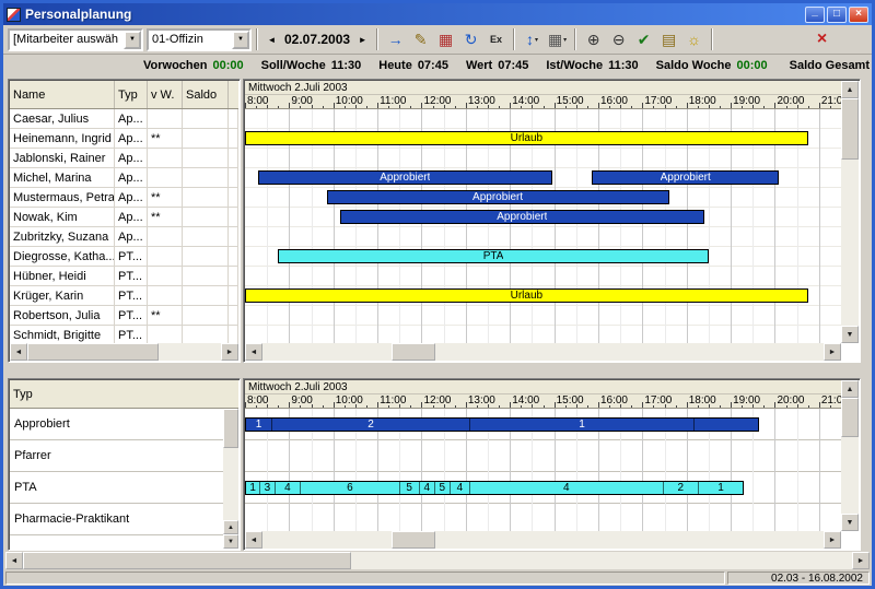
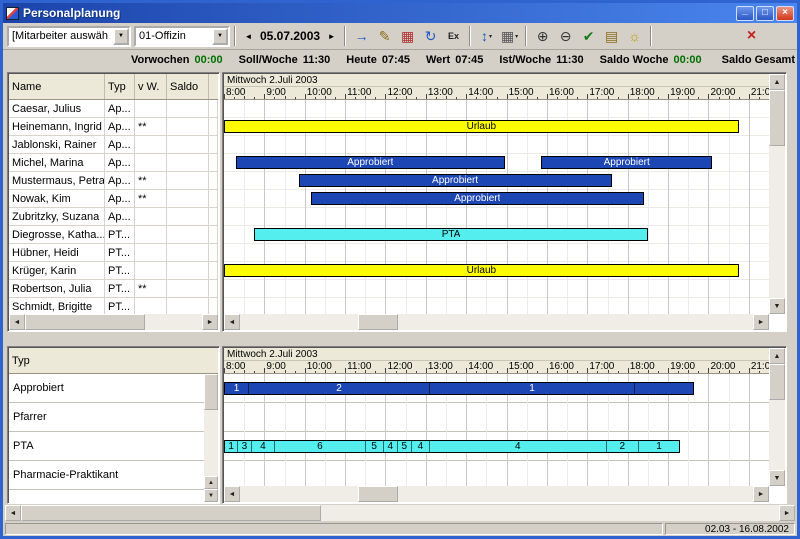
  Personalplanung
  _
  □
  ×
  [Mitarbeiter auswäh
  01-Offizin
  ◄
- 02.07.2003
+ 05.07.2003
  ►
  →
  ✎
  ▦
  ↻
  Ex
  ↕
  ▦
  ⊕
  ⊖
  ✔
  ▤
  ☼
  ×
  Vorwochen
  00:00
  Soll/Woche
  11:30
  Heute
  07:45
  Wert
  07:45
  Ist/Woche
  11:30
  Saldo Woche
  00:00
  Saldo Gesamt
  Name
  Typ
  v W.
  Saldo
  Caesar, Julius
  Ap...
  Heinemann, Ingrid
  Ap...
  **
  Jablonski, Rainer
  Ap...
  Michel, Marina
  Ap...
  Mustermaus, Petra
  Ap...
  **
  Nowak, Kim
  Ap...
  **
  Zubritzky, Suzana
  Ap...
  Diegrosse, Katha...
  PT...
  Hübner, Heidi
  PT...
  Krüger, Karin
  PT...
  Robertson, Julia
  PT...
  **
  Schmidt, Brigitte
  PT...
  Mittwoch 2.Juli 2003
  8:00
  9:00
  10:00
  11:00
  12:00
  13:00
  14:00
  15:00
  16:00
  17:00
  18:00
  19:00
  20:00
  21:0
  Urlaub
  Approbiert
  Approbiert
  Approbiert
  Approbiert
  PTA
  Urlaub
  Typ
  Approbiert
  Pfarrer
  PTA
  Pharmacie-Praktikant
  Mittwoch 2.Juli 2003
  8:00
  9:00
  10:00
  11:00
  12:00
  13:00
  14:00
  15:00
  16:00
  17:00
  18:00
  19:00
  20:00
  21:0
  1
  2
  1
  1
  3
  4
  6
  5
  4
  5
  4
  4
  2
  1
  02.03 - 16.08.2002
